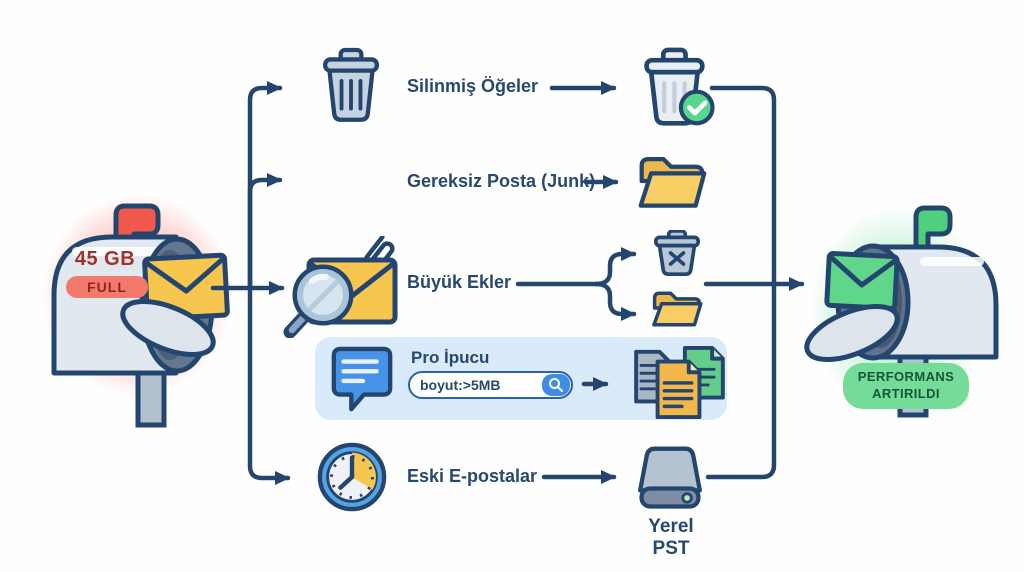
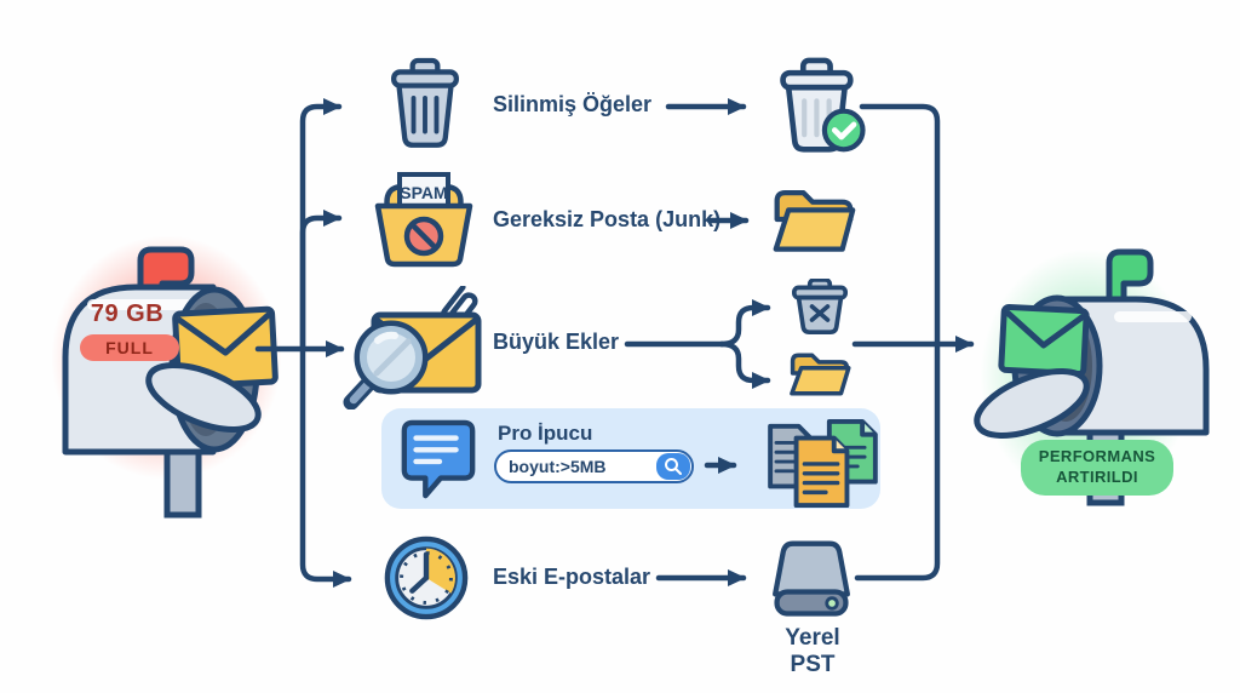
- 45 GB
+ 79 GB
  FULL
  Silinmiş Öğeler
+ SPAM
  Gereksiz Posta (Jun
  Büyük Ekler
  Pro İpucu
  boyut:>5MB
  Eski E-postalar
  Yerel PST
  PERFORMANS
  ARTIRILDI
